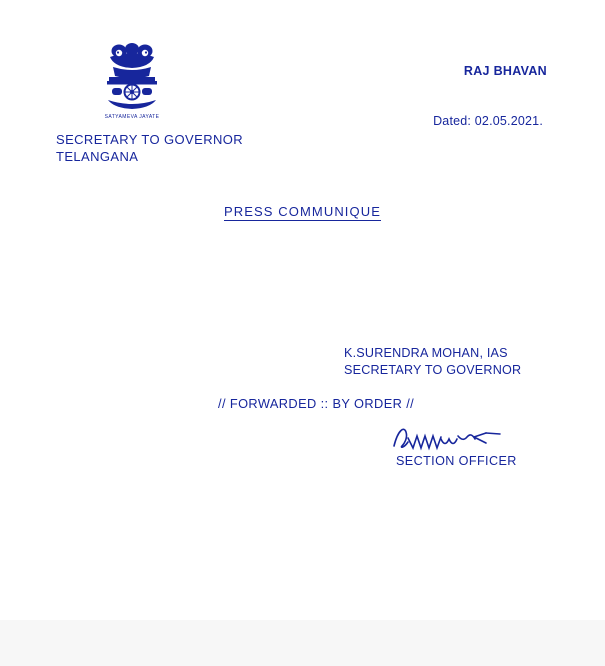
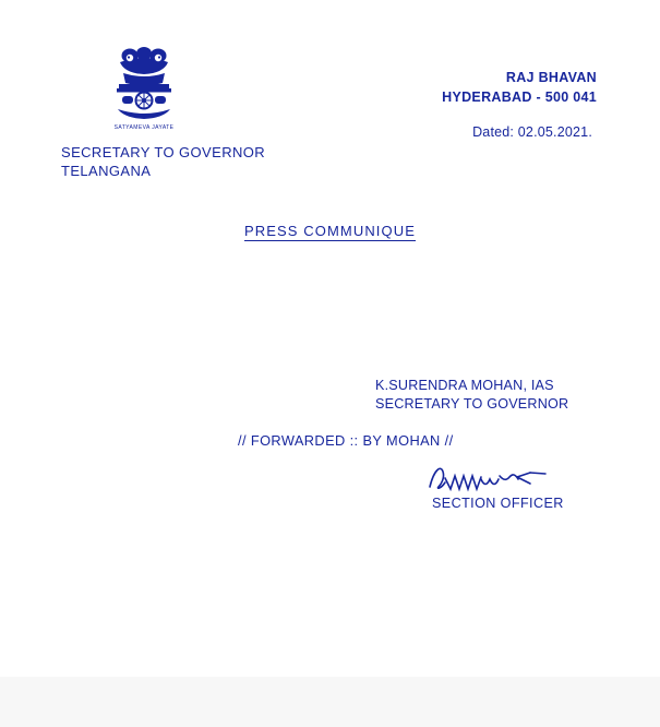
  RAJ BHAVAN
+ HYDERABAD - 500 041
  Dated: 02.05.2021.
  SECRETARY TO GOVERNOR
  TELANGANA
  PRESS COMMUNIQUE
  K.SURENDRA MOHAN, IAS
  SECRETARY TO GOVERNOR
- // FORWARDED :: BY ORDER //
+ // FORWARDED :: BY MOHAN //
  SECTION OFFICER
